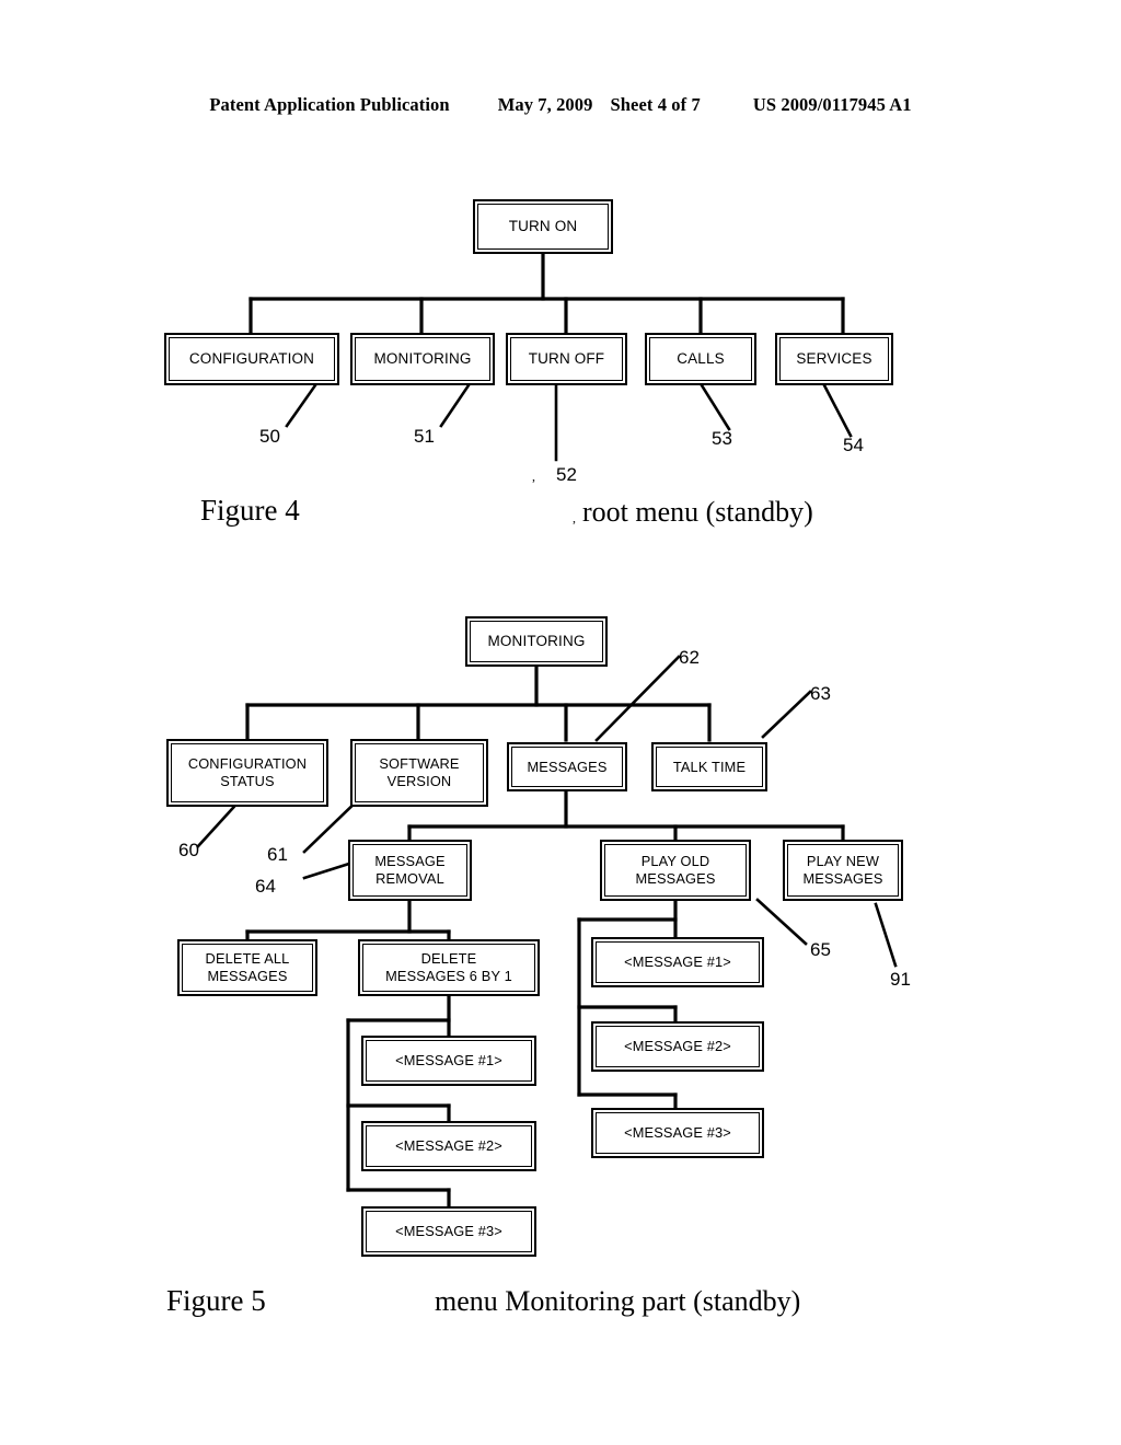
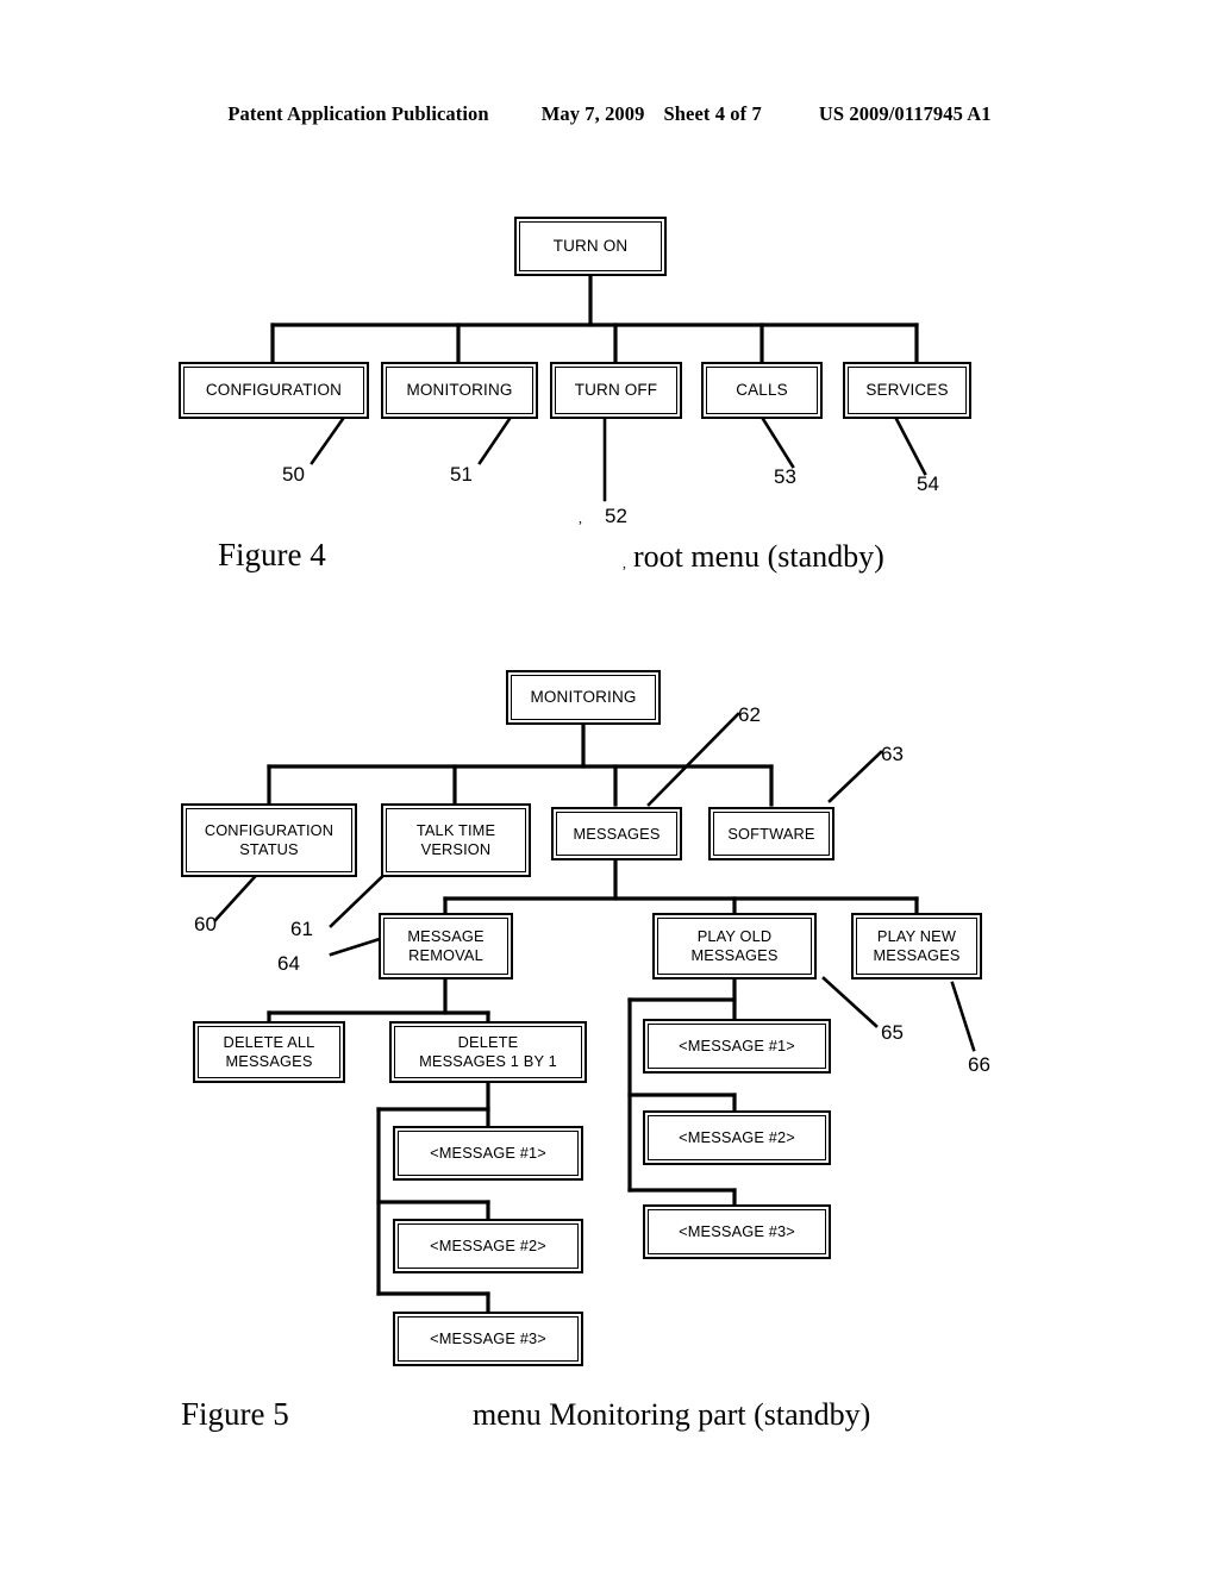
  Patent Application Publication
  May 7, 2009
  Sheet 4 of 7
  US 2009/0117945 A1
  TURN ON
  CONFIGURATION
  MONITORING
  TURN OFF
  CALLS
  SERVICES
  50
  51
  52
  53
  54
  ,
  Figure 4
  root menu (standby)
  ,
  MONITORING
  CONFIGURATION
  STATUS
- SOFTWARE
+ TALK TIME
  VERSION
  MESSAGES
- TALK TIME
+ SOFTWARE
  MESSAGE
  REMOVAL
  PLAY OLD
  MESSAGES
  PLAY NEW
  MESSAGES
  DELETE ALL
  MESSAGES
  DELETE
- MESSAGES 6 BY 1
+ MESSAGES 1 BY 1
  <MESSAGE #1>
  <MESSAGE #2>
  <MESSAGE #3>
  <MESSAGE #1>
  <MESSAGE #2>
  <MESSAGE #3>
  60
  61
  62
  63
  64
  65
- 91
+ 66
  Figure 5
  menu Monitoring part (standby)
